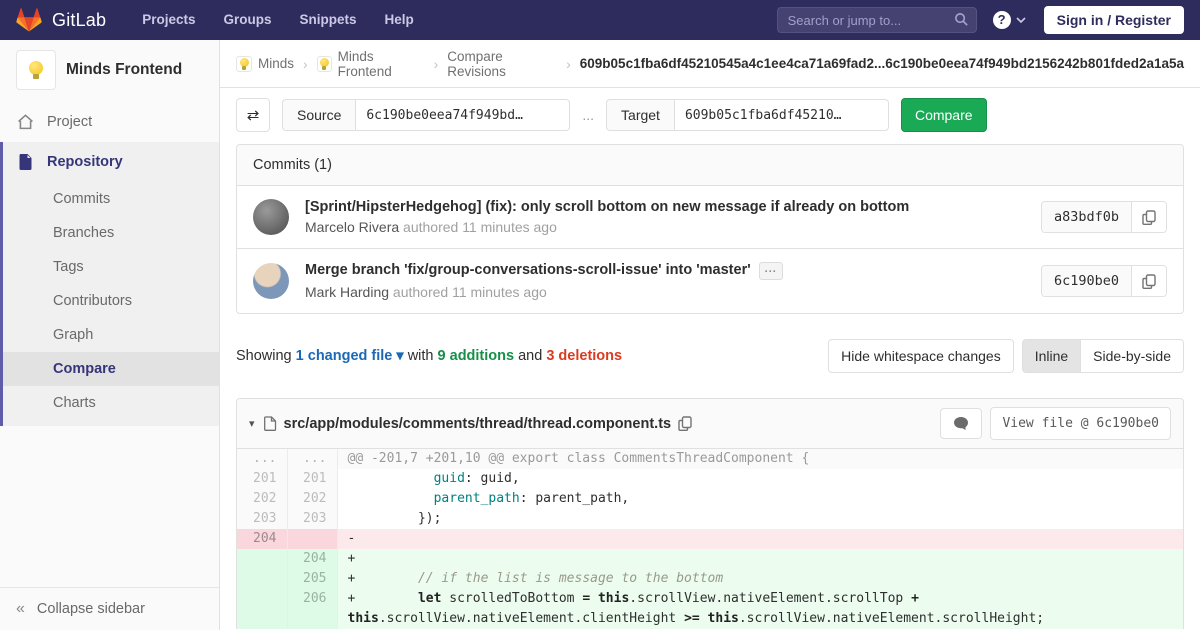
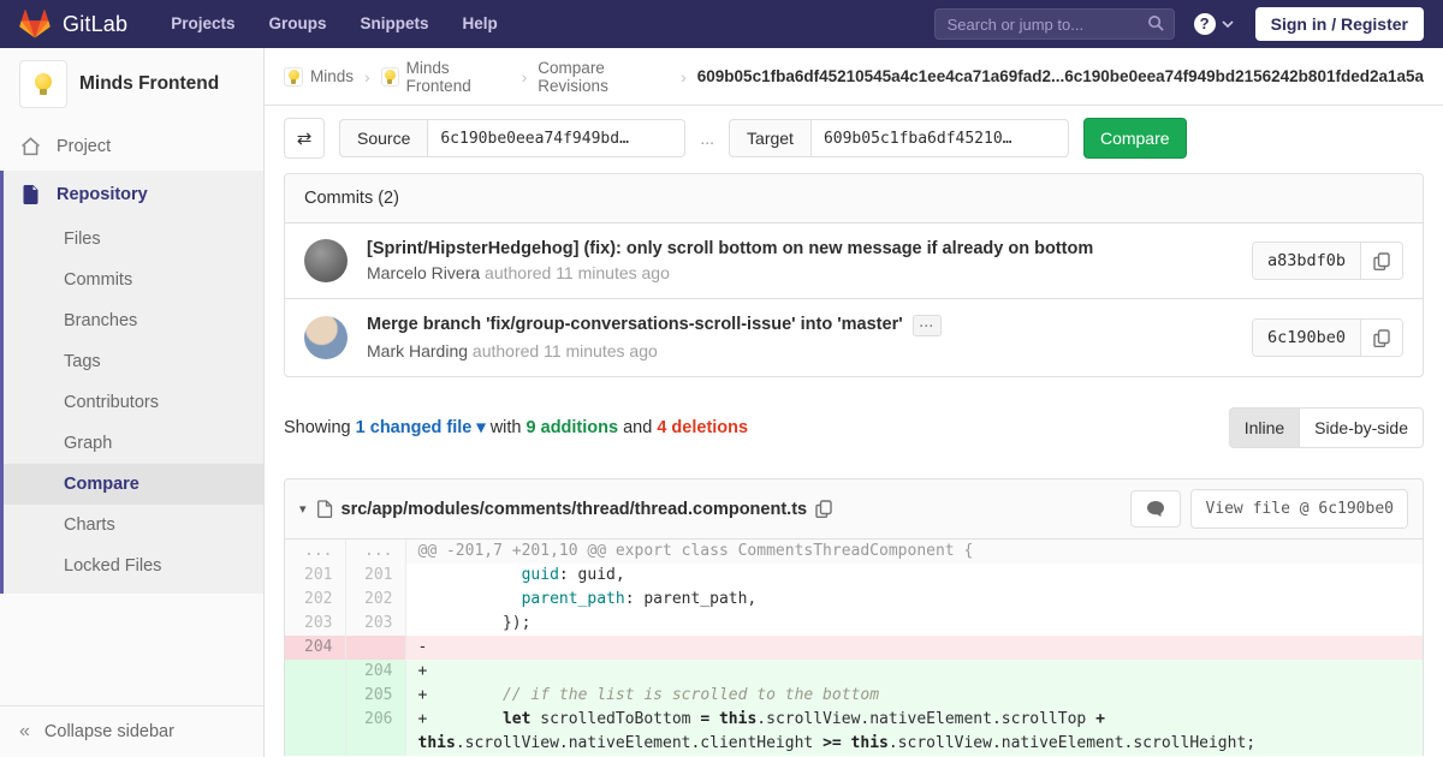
  GitLab
  Projects
  Groups
  Snippets
  Help
  Search or jump to...
  ?
  Sign in / Register
  Minds Frontend
  Project
  Repository
+ Files
  Commits
  Branches
  Tags
  Contributors
  Graph
  Compare
  Charts
+ Locked Files
  «
  Collapse sidebar
  Minds
  ›
  Minds Frontend
  ›
  Compare Revisions
  ›
  609b05c1fba6df45210545a4c1ee4ca71a69fad2...6c190be0eea74f949bd2156242b801fded2a1a5a
  ⇄
  Source
  6c190be0eea74f949bd…
  ...
  Target
  609b05c1fba6df45210…
  Compare
- Commits (1)
+ Commits (2)
  [Sprint/HipsterHedgehog] (fix): only scroll bottom on new message if already on bottom
  Marcelo Rivera authored 11 minutes ago
  a83bdf0b
  Merge branch 'fix/group-conversations-scroll-issue' into 'master' ...
  Mark Harding authored 11 minutes ago
  6c190be0
- Showing 1 changed file ▾ with 9 additions and 3 deletions
+ Showing 1 changed file ▾ with 9 additions and 4 deletions
- Hide whitespace changes
  Inline
  Side-by-side
  ▾
  src/app/modules/comments/thread/thread.component.ts
  View file @ 6c190be0
  ...	...	@@ -201,7 +201,10 @@ export class CommentsThreadComponent {
  201	201	guid: guid,
  202	202	parent_path: parent_path,
  203	203	});
  204		-
  	204	+
- 	205	+ // if the list is message to the bottom
+ 	205	+ // if the list is scrolled to the bottom
  	206	+ let scrolledToBottom = this.scrollView.nativeElement.scrollTop + this.scrollView.nativeElement.clientHeight >= this.scrollView.nativeElement.scrollHeight;
